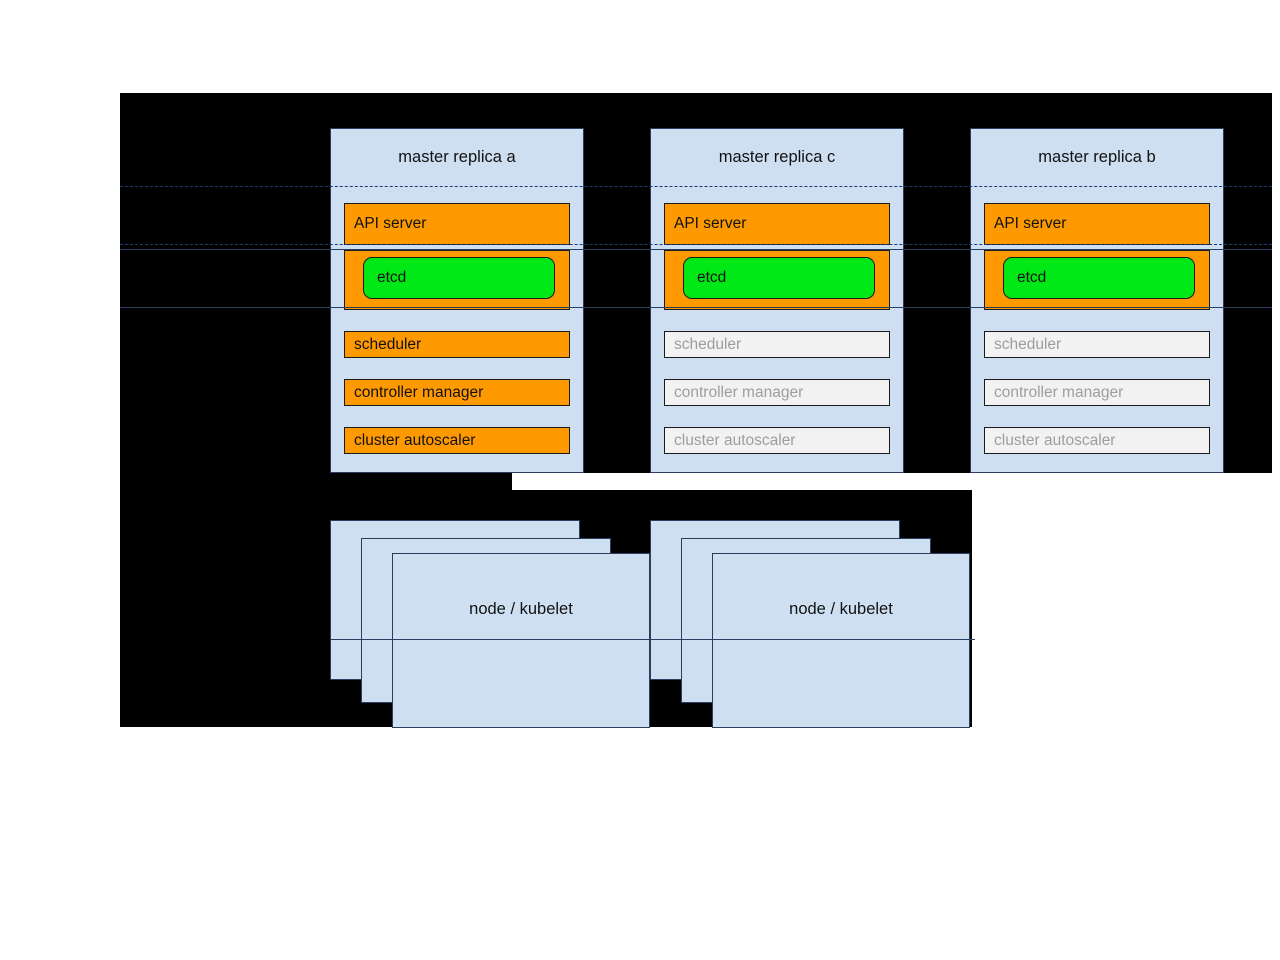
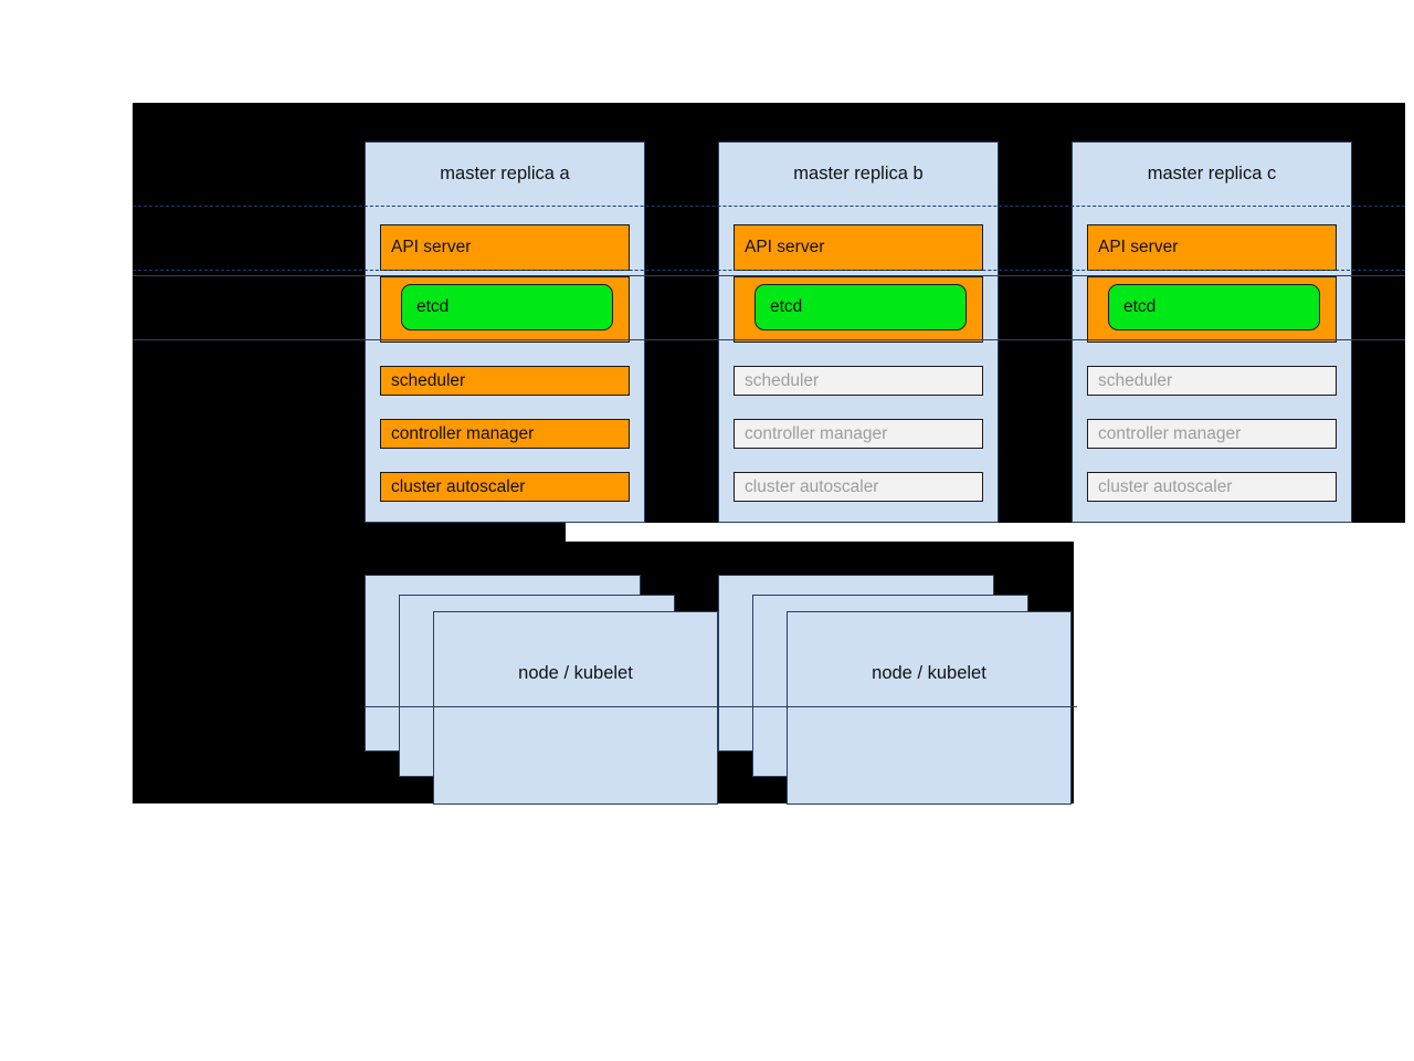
  master replica a
  API server
  etcd
  scheduler
  controller manager
  cluster autoscaler
- master replica c
+ master replica b
  API server
  etcd
  scheduler
  controller manager
  cluster autoscaler
- master replica b
+ master replica c
  API server
  etcd
  scheduler
  controller manager
  cluster autoscaler
  node / kubelet
  node / kubelet
